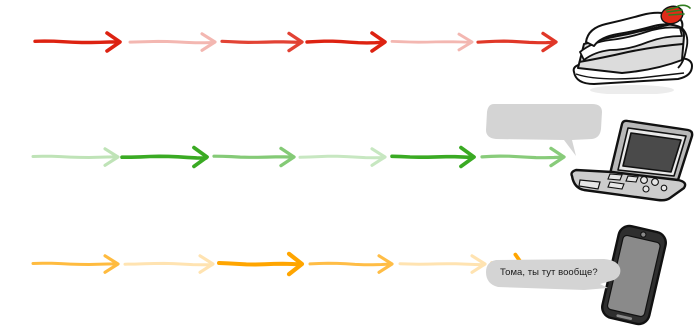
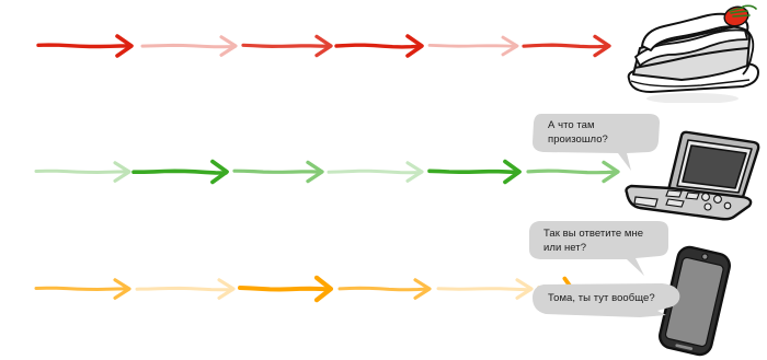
+ А что там
+ произошло?
+ Так вы ответите мне
+ или нет?
  Тома, ты тут вообще?
